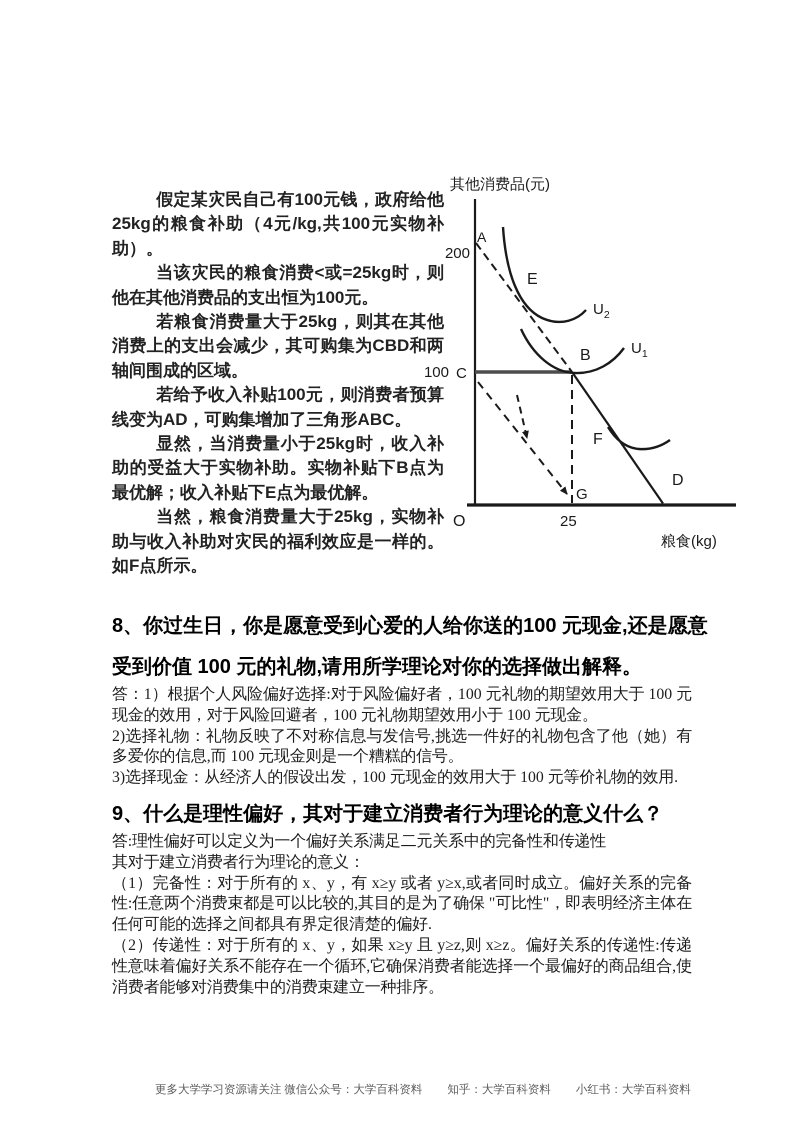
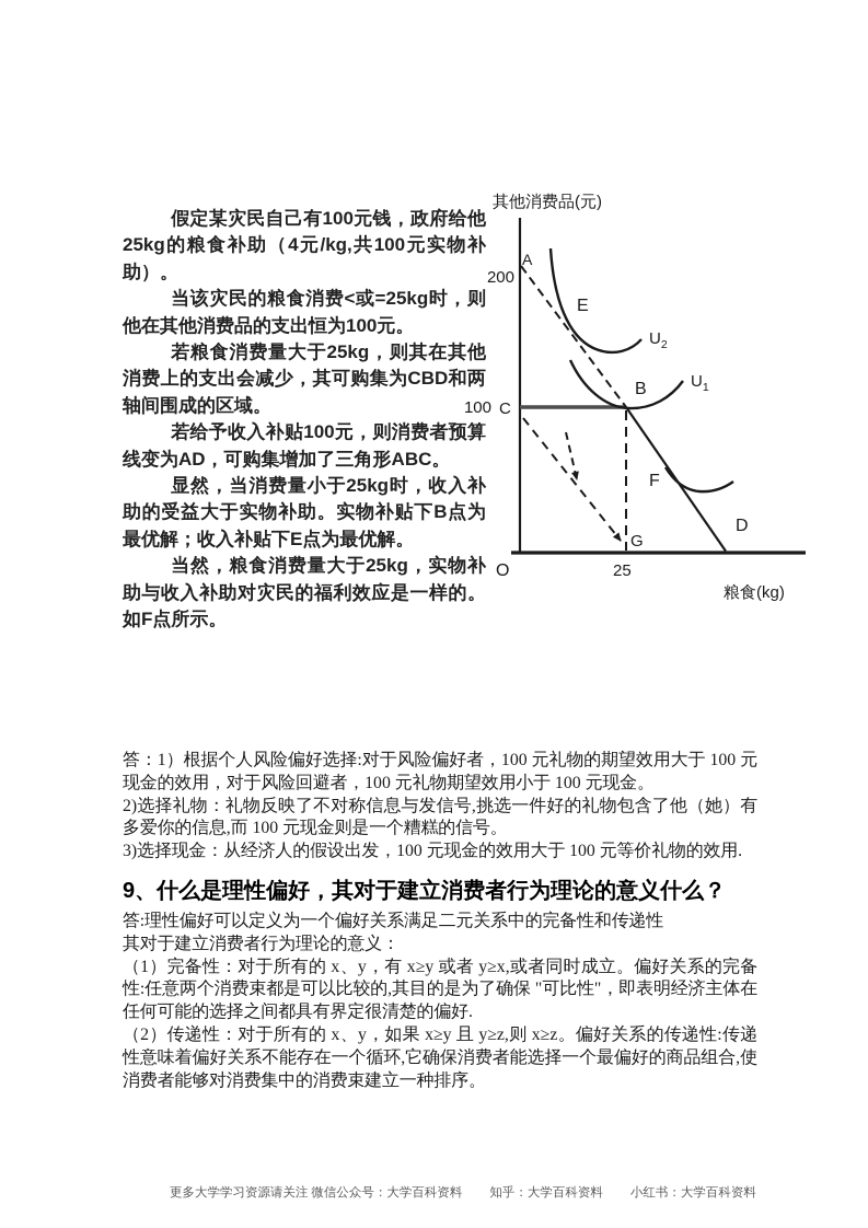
  假定某灾民自己有100元钱，政府给他25kg的粮食补助（4元/kg,共100元实物补助）。
  当该灾民的粮食消费<或=25kg时，则他在其他消费品的支出恒为100元。
  若粮食消费量大于25kg，则其在其他消费上的支出会减少，其可购集为CBD和两轴间围成的区域。
  若给予收入补贴100元，则消费者预算线变为AD，可购集增加了三角形ABC。
  显然，当消费量小于25kg时，收入补助的受益大于实物补助。实物补贴下B点为最优解；收入补贴下E点为最优解。
  当然，粮食消费量大于25kg，实物补助与收入补助对灾民的福利效应是一样的。如F点所示。
  其他消费品(元)
  A
  200
  E
  U2
  B
  U1
  100
  C
  F
  D
  G
  O
  25
  粮食(kg)
- 8、你过生日，你是愿意受到心爱的人给你送的100 元现金,还是愿意
- 受到价值 100 元的礼物,请用所学理论对你的选择做出解释。
  答：1）根据个人风险偏好选择:对于风险偏好者，100 元礼物的期望效用大于 100 元现金的效用，对于风险回避者，100 元礼物期望效用小于 100 元现金。
  2)选择礼物：礼物反映了不对称信息与发信号,挑选一件好的礼物包含了他（她）有多爱你的信息,而 100 元现金则是一个糟糕的信号。
  3)选择现金：从经济人的假设出发，100 元现金的效用大于 100 元等价礼物的效用.
  9、什么是理性偏好，其对于建立消费者行为理论的意义什么？
  答:理性偏好可以定义为一个偏好关系满足二元关系中的完备性和传递性
  其对于建立消费者行为理论的意义：
  （1）完备性：对于所有的 x、y，有 x≥y 或者 y≥x,或者同时成立。偏好关系的完备性:任意两个消费束都是可以比较的,其目的是为了确保 "可比性"，即表明经济主体在任何可能的选择之间都具有界定很清楚的偏好.
  （2）传递性：对于所有的 x、y，如果 x≥y 且 y≥z,则 x≥z。偏好关系的传递性:传递性意味着偏好关系不能存在一个循环,它确保消费者能选择一个最偏好的商品组合,使消费者能够对消费集中的消费束建立一种排序。
  更多大学学习资源请关注 微信公众号：大学百科资料
  知乎：大学百科资料
  小红书：大学百科资料
